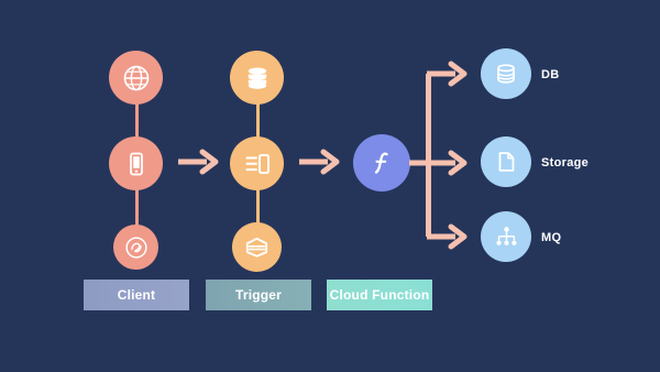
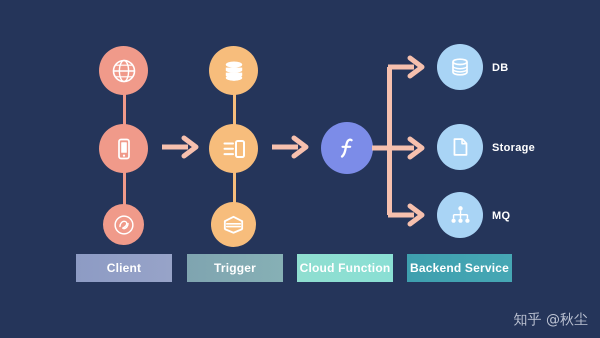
  DB
  Storage
  MQ
  Client
  Trigger
  Cloud Function
+ Backend Service
+ 知乎 @秋尘
